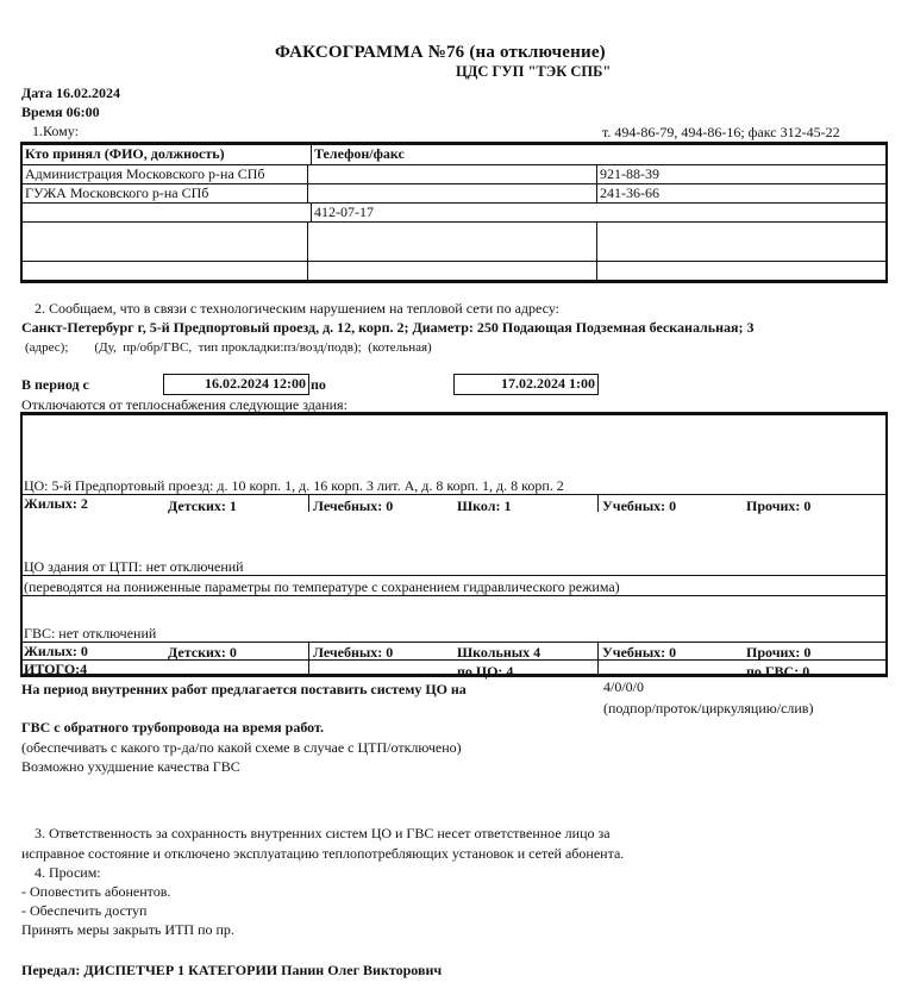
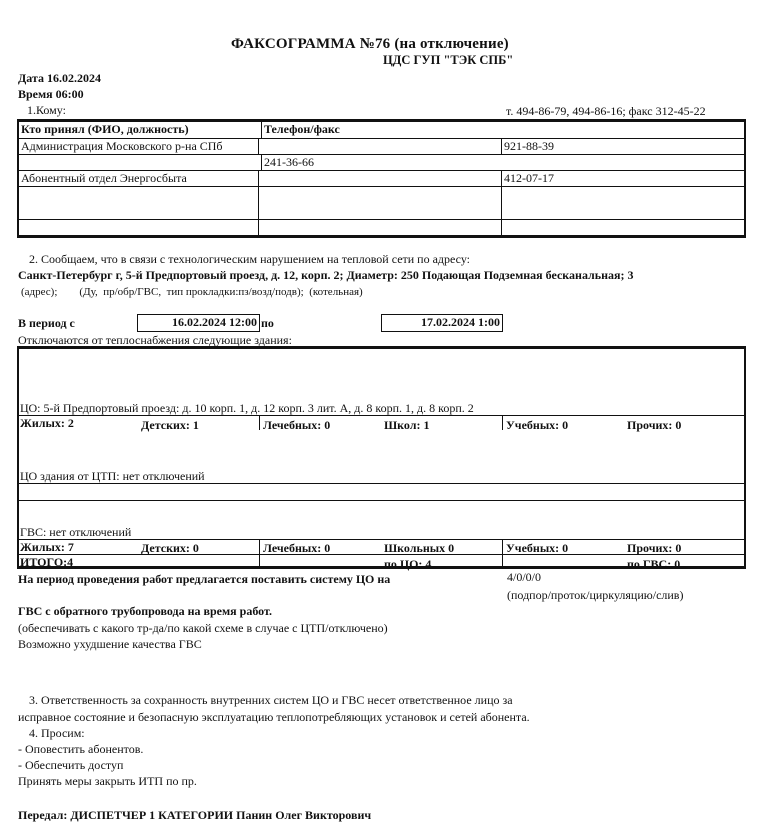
  ФАКСОГРАММА №76 (на отключение)
  ЦДС ГУП "ТЭК СПБ"
  Дата 16.02.2024
  Время 06:00
  1.Кому:
  т. 494-86-79, 494-86-16; факс 312-45-22
  Кто принял (ФИО, должность)
  Телефон/факс
  Администрация Московского р-на СПб
  921-88-39
- ГУЖА Московского р-на СПб
  241-36-66
+ Абонентный отдел Энергосбыта
  412-07-17
  2. Сообщаем, что в связи с технологическим нарушением на тепловой сети по адресу:
  Санкт-Петербург г, 5-й Предпортовый проезд, д. 12, корп. 2; Диаметр: 250 Подающая Подземная бесканальная; 3
  (адрес); (Ду, пр/обр/ГВС, тип прокладки:пз/возд/подв); (котельная)
  В период с
  16.02.2024 12:00
  по
  17.02.2024 1:00
  Отключаются от теплоснабжения следующие здания:
- ЦО: 5-й Предпортовый проезд: д. 10 корп. 1, д. 16 корп. 3 лит. А, д. 8 корп. 1, д. 8 корп. 2
+ ЦО: 5-й Предпортовый проезд: д. 10 корп. 1, д. 12 корп. 3 лит. А, д. 8 корп. 1, д. 8 корп. 2
  Жилых: 2
  Детских: 1
  Лечебных: 0
  Школ: 1
  Учебных: 0
  Прочих: 0
  ЦО здания от ЦТП: нет отключений
- (переводятся на пониженные параметры по температуре с сохранением гидравлического режима)
  ГВС: нет отключений
- Жилых: 0
+ Жилых: 7
  Детских: 0
  Лечебных: 0
- Школьных 4
+ Школьных 0
  Учебных: 0
  Прочих: 0
  ИТОГО:4
  по ЦО: 4
  по ГВС: 0
- На период внутренних работ предлагается поставить систему ЦО на
+ На период проведения работ предлагается поставить систему ЦО на
  4/0/0/0
  (подпор/проток/циркуляцию/слив)
  ГВС с обратного трубопровода на время работ.
  (обеспечивать с какого тр-да/по какой схеме в случае с ЦТП/отключено)
  Возможно ухудшение качества ГВС
  3. Ответственность за сохранность внутренних систем ЦО и ГВС несет ответственное лицо за
- исправное состояние и отключено эксплуатацию теплопотребляющих установок и сетей абонента.
+ исправное состояние и безопасную эксплуатацию теплопотребляющих установок и сетей абонента.
  4. Просим:
  - Оповестить абонентов.
  - Обеспечить доступ
  Принять меры закрыть ИТП по пр.
  Передал: ДИСПЕТЧЕР 1 КАТЕГОРИИ Панин Олег Викторович
